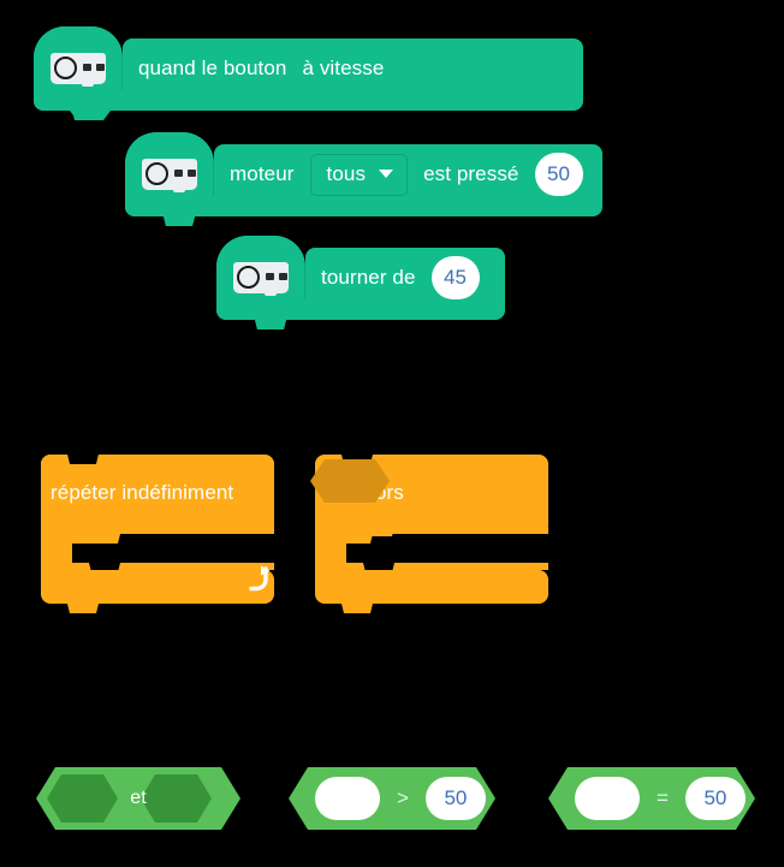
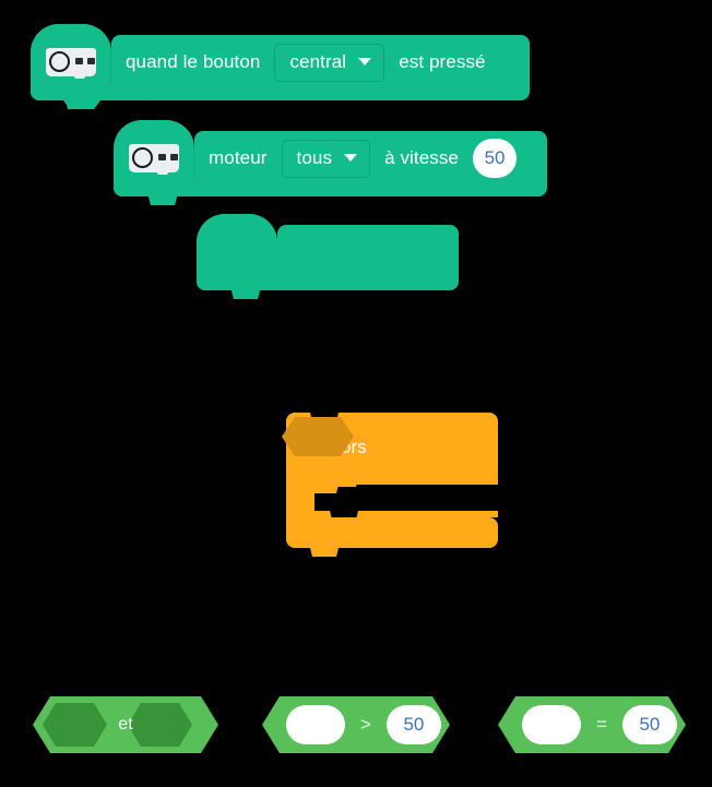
  quand le bouton
+ central
- à vitesse
+ est pressé
  moteur
  tous
- est pressé
+ à vitesse
  50
- tourner de
- 45
- répéter indéfiniment
  et
  >
  50
  =
  50
